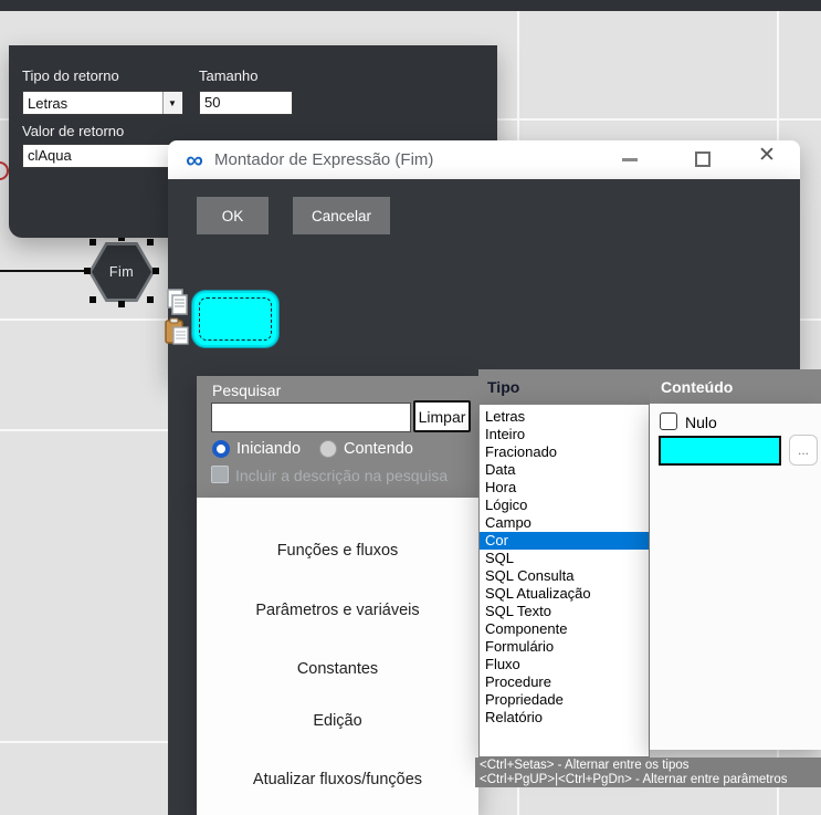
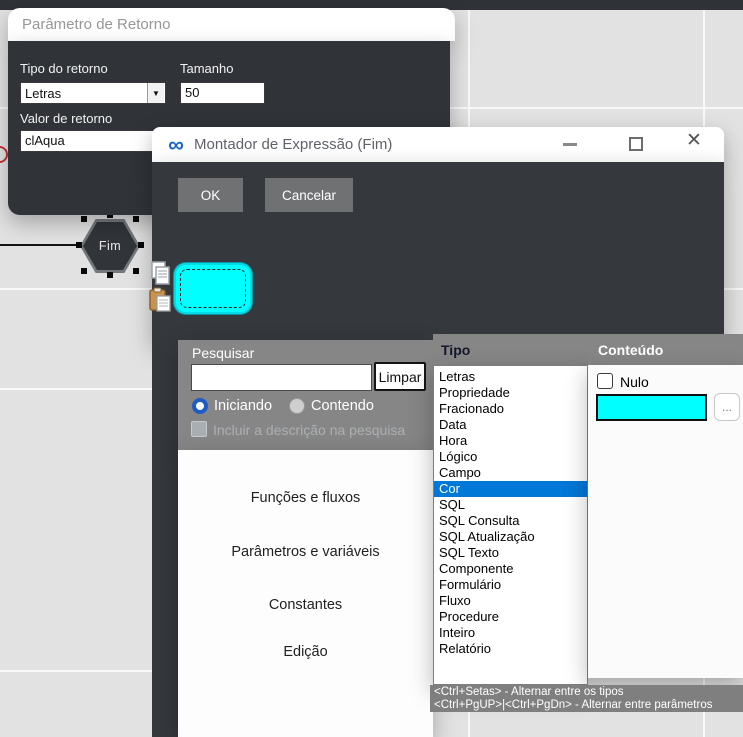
  Fim
+ Parâmetro de Retorno
  Tipo do retorno
  Letras
  ▼
  Tamanho
  50
  Valor de retorno
  clAqua
  ∞
  Montador de Expressão (Fim)
  ✕
  OK
  Cancelar
  Pesquisar
  Limpar
  Iniciando
  Contendo
  Incluir a descrição na pesquisa
  Funções e fluxos
  Parâmetros e variáveis
  Constantes
  Edição
- Atualizar fluxos/funções
  Tipo
  Letras
- Inteiro
+ Propriedade
  Fracionado
  Data
  Hora
  Lógico
  Campo
  Cor
  SQL
  SQL Consulta
  SQL Atualização
  SQL Texto
  Componente
  Formulário
  Fluxo
  Procedure
- Propriedade
+ Inteiro
  Relatório
  Conteúdo
  Nulo
  ...
  <Ctrl+Setas> - Alternar entre os tipos
  <Ctrl+PgUP>|<Ctrl+PgDn> - Alternar entre parâmetros
